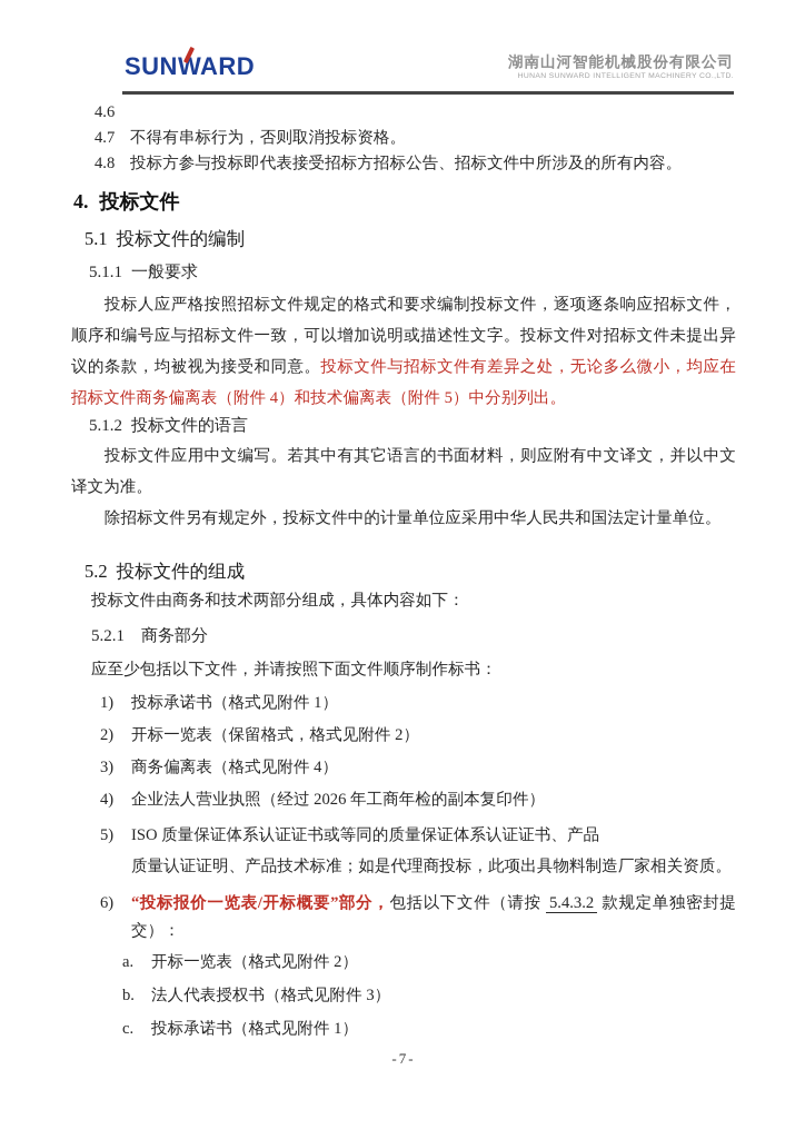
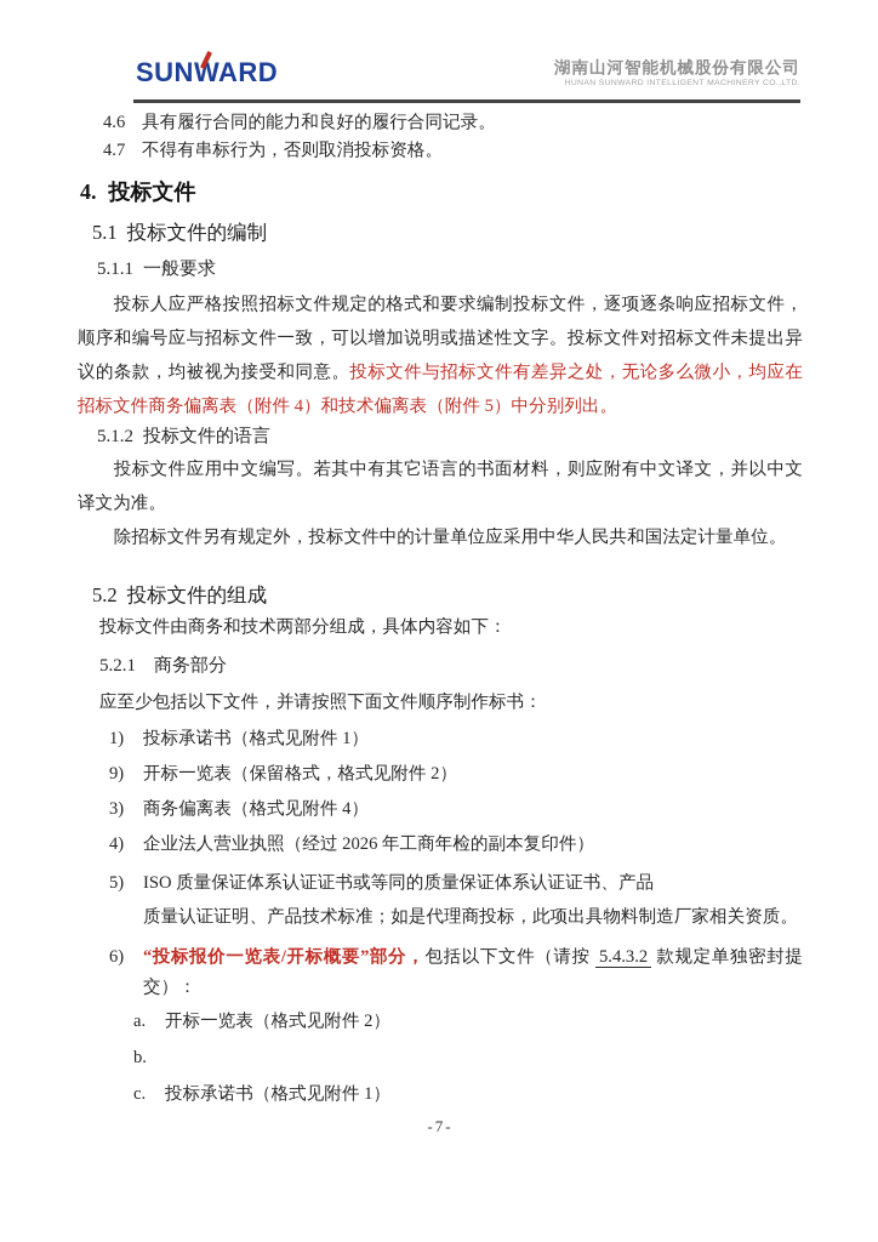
  SUNWARD
  湖南山河智能机械股份有限公司
  4.6
+ 具有履行合同的能力和良好的履行合同记录。
  4.7
  不得有串标行为，否则取消投标资格。
- 4.8
- 投标方参与投标即代表接受招标方招标公告、招标文件中所涉及的所有内容。
  4. 投标文件
  5.1 投标文件的编制
  5.1.1 一般要求
  投标人应严格按照招标文件规定的格式和要求编制投标文件，逐项逐条响应招标文件，顺序和编号应与招标文件一致，可以增加说明或描述性文字。投标文件对招标文件未提出异议的条款，均被视为接受和同意。投标文件与招标文件有差异之处，无论多么微小，均应在招标文件商务偏离表（附件 4）和技术偏离表（附件 5）中分别列出。
  5.1.2 投标文件的语言
  投标文件应用中文编写。若其中有其它语言的书面材料，则应附有中文译文，并以中文译文为准。
  除招标文件另有规定外，投标文件中的计量单位应采用中华人民共和国法定计量单位。
  5.2 投标文件的组成
  投标文件由商务和技术两部分组成，具体内容如下：
  5.2.1 商务部分
  应至少包括以下文件，并请按照下面文件顺序制作标书：
  1)
  投标承诺书（格式见附件 1）
- 2)
+ 9)
  开标一览表（保留格式，格式见附件 2）
  3)
  商务偏离表（格式见附件 4）
  4)
  企业法人营业执照（经过 2026 年工商年检的副本复印件）
  5)
  ISO 质量保证体系认证证书或等同的质量保证体系认证证书、产品
  质量认证证明、产品技术标准；如是代理商投标，此项出具物料制造厂家相关资质。
  6)
  “投标报价一览表/开标概要”部分，包括以下文件（请按 5.4.3.2 款规定单独密封提交）：
  a.
  开标一览表（格式见附件 2）
  b.
- 法人代表授权书（格式见附件 3）
  c.
  投标承诺书（格式见附件 1）
  -7-
